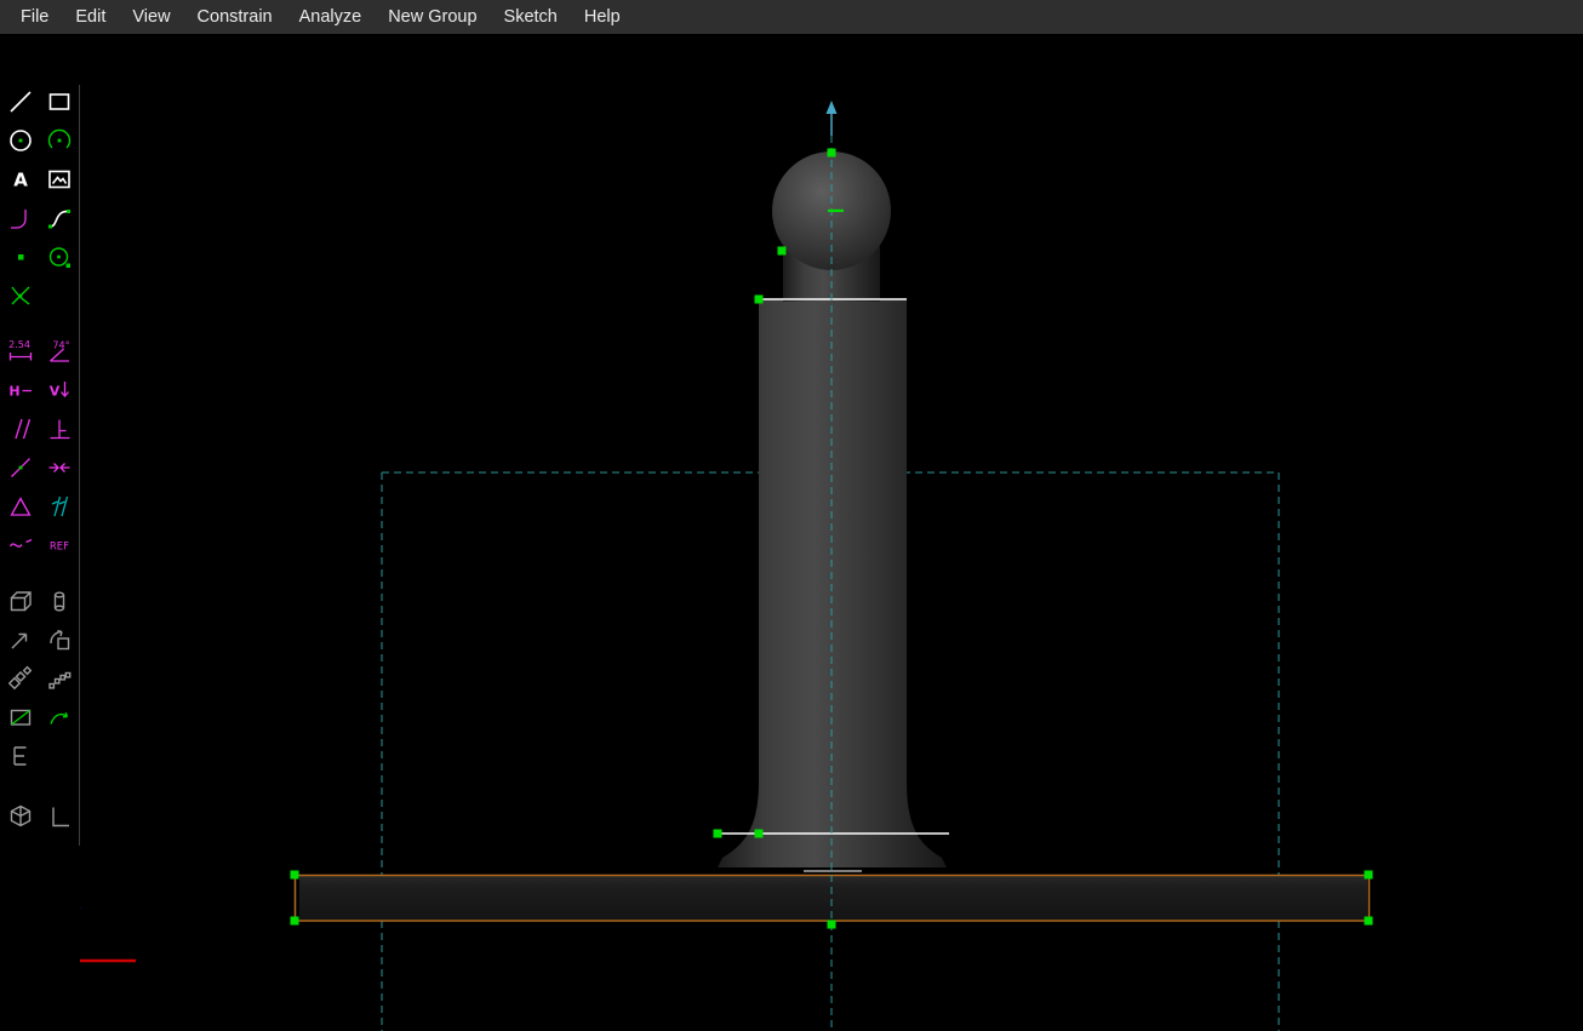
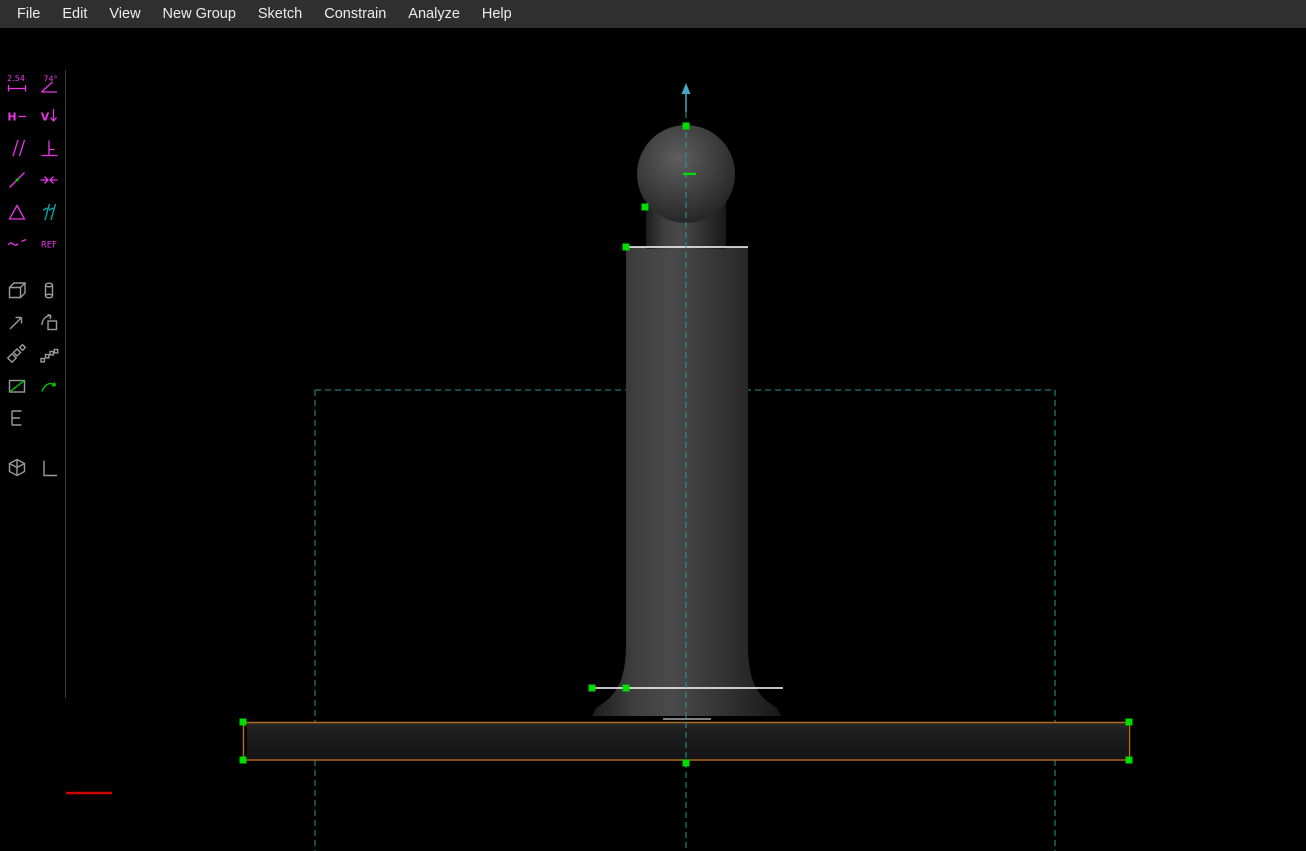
  File
  Edit
  View
- Constrain
+ New Group
- Analyze
+ Sketch
- New Group
+ Constrain
- Sketch
+ Analyze
  Help
- A
  2.54
  74°
  H
  V
  REF
